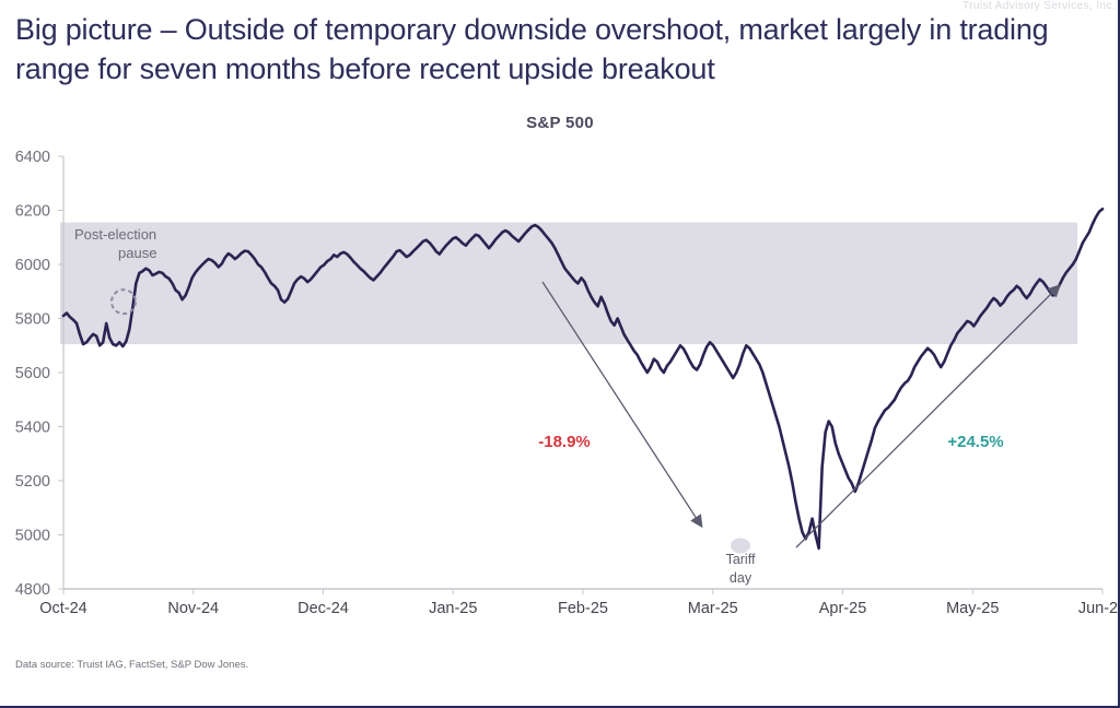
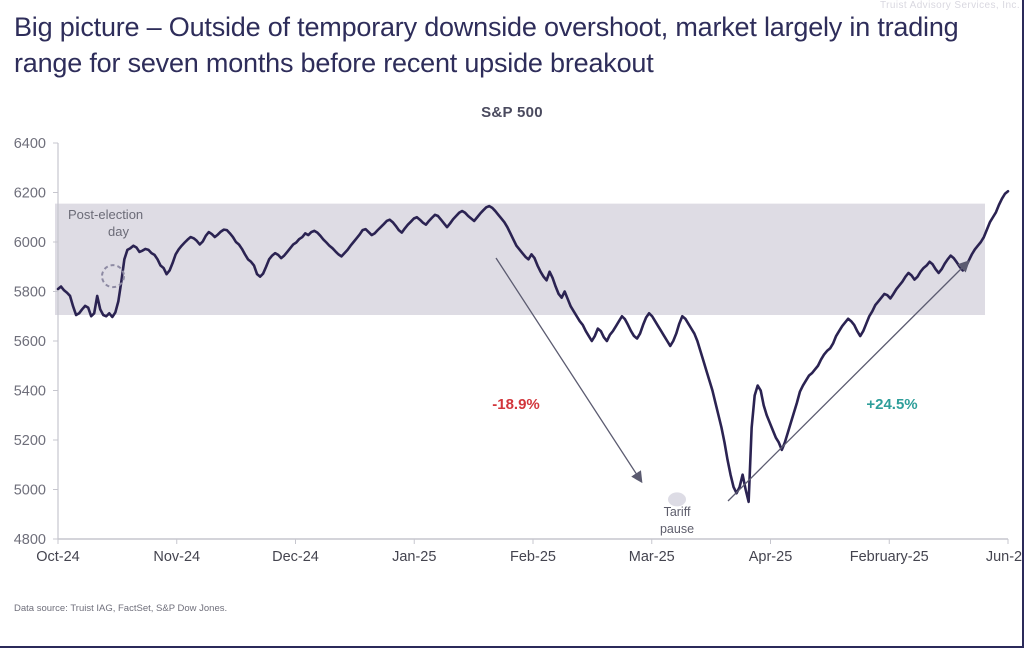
  Truist Advisory Services, Inc.
  Big picture – Outside of temporary downside overshoot, market largely in trading range for seven months before recent upside breakout
  S&P 500
  4800
  5000
  5200
  5400
  5600
  5800
  6000
  6200
  6400
  Oct-24
  Nov-24
  Dec-24
  Jan-25
  Feb-25
  Mar-25
  Apr-25
- May-25
+ February-25
  Jun-2
  Post-election
- pause
+ day
  Tariff
- day
+ pause
  -18.9%
  +24.5%
  Data source: Truist IAG, FactSet, S&P Dow Jones.
